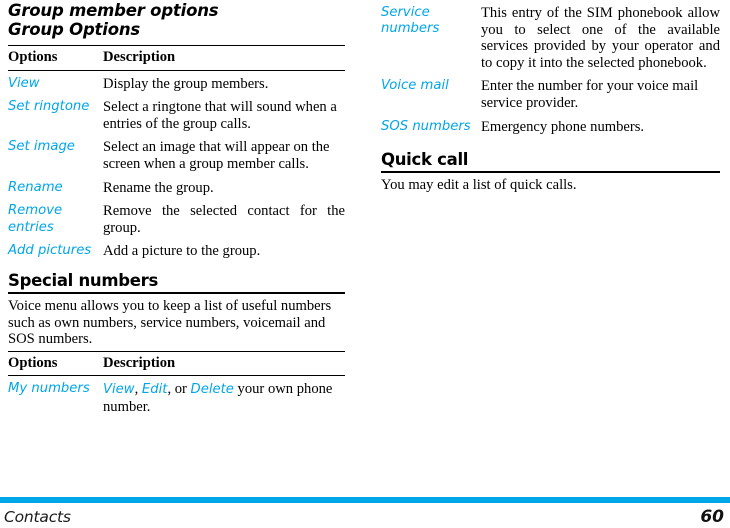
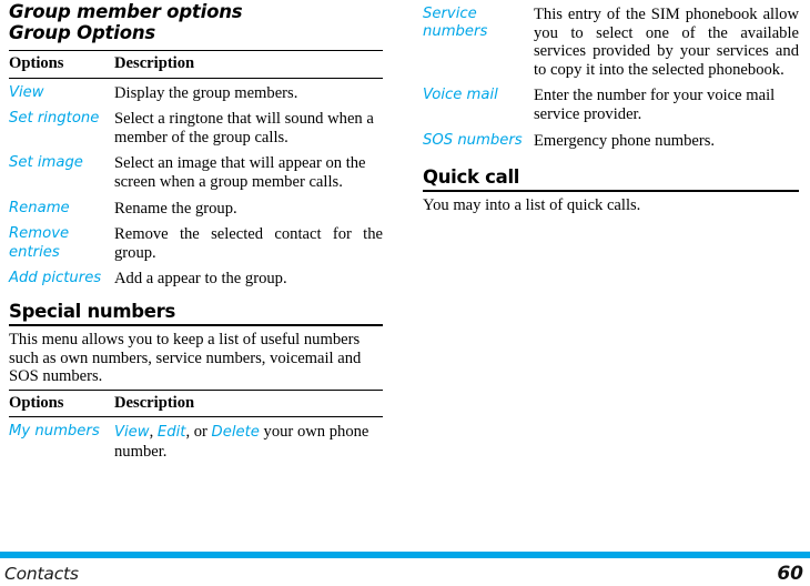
  Group member options
  Group Options
  Options	Description
  View	Display the group members.
- Set ringtone	Select a ringtone that will sound when a entries of the group calls.
+ Set ringtone	Select a ringtone that will sound when a member of the group calls.
  Set image	Select an image that will appear on the screen when a group member calls.
  Rename	Rename the group.
  Remove entries	Remove the selected contact for the group.
- Add pictures	Add a picture to the group.
+ Add pictures	Add a appear to the group.
  Special numbers
- Voice menu allows you to keep a list of useful numbers such as own numbers, service numbers, voicemail and SOS numbers.
+ This menu allows you to keep a list of useful numbers such as own numbers, service numbers, voicemail and SOS numbers.
  Options	Description
  My numbers	View, Edit, or Delete your own phone number.
- Service numbers	This entry of the SIM phonebook allow you to select one of the available services provided by your operator and to copy it into the selected phonebook.
+ Service numbers	This entry of the SIM phonebook allow you to select one of the available services provided by your services and to copy it into the selected phonebook.
  Voice mail	Enter the number for your voice mail service provider.
  SOS numbers	Emergency phone numbers.
  Quick call
- You may edit a list of quick calls.
+ You may into a list of quick calls.
  Contacts
  60
